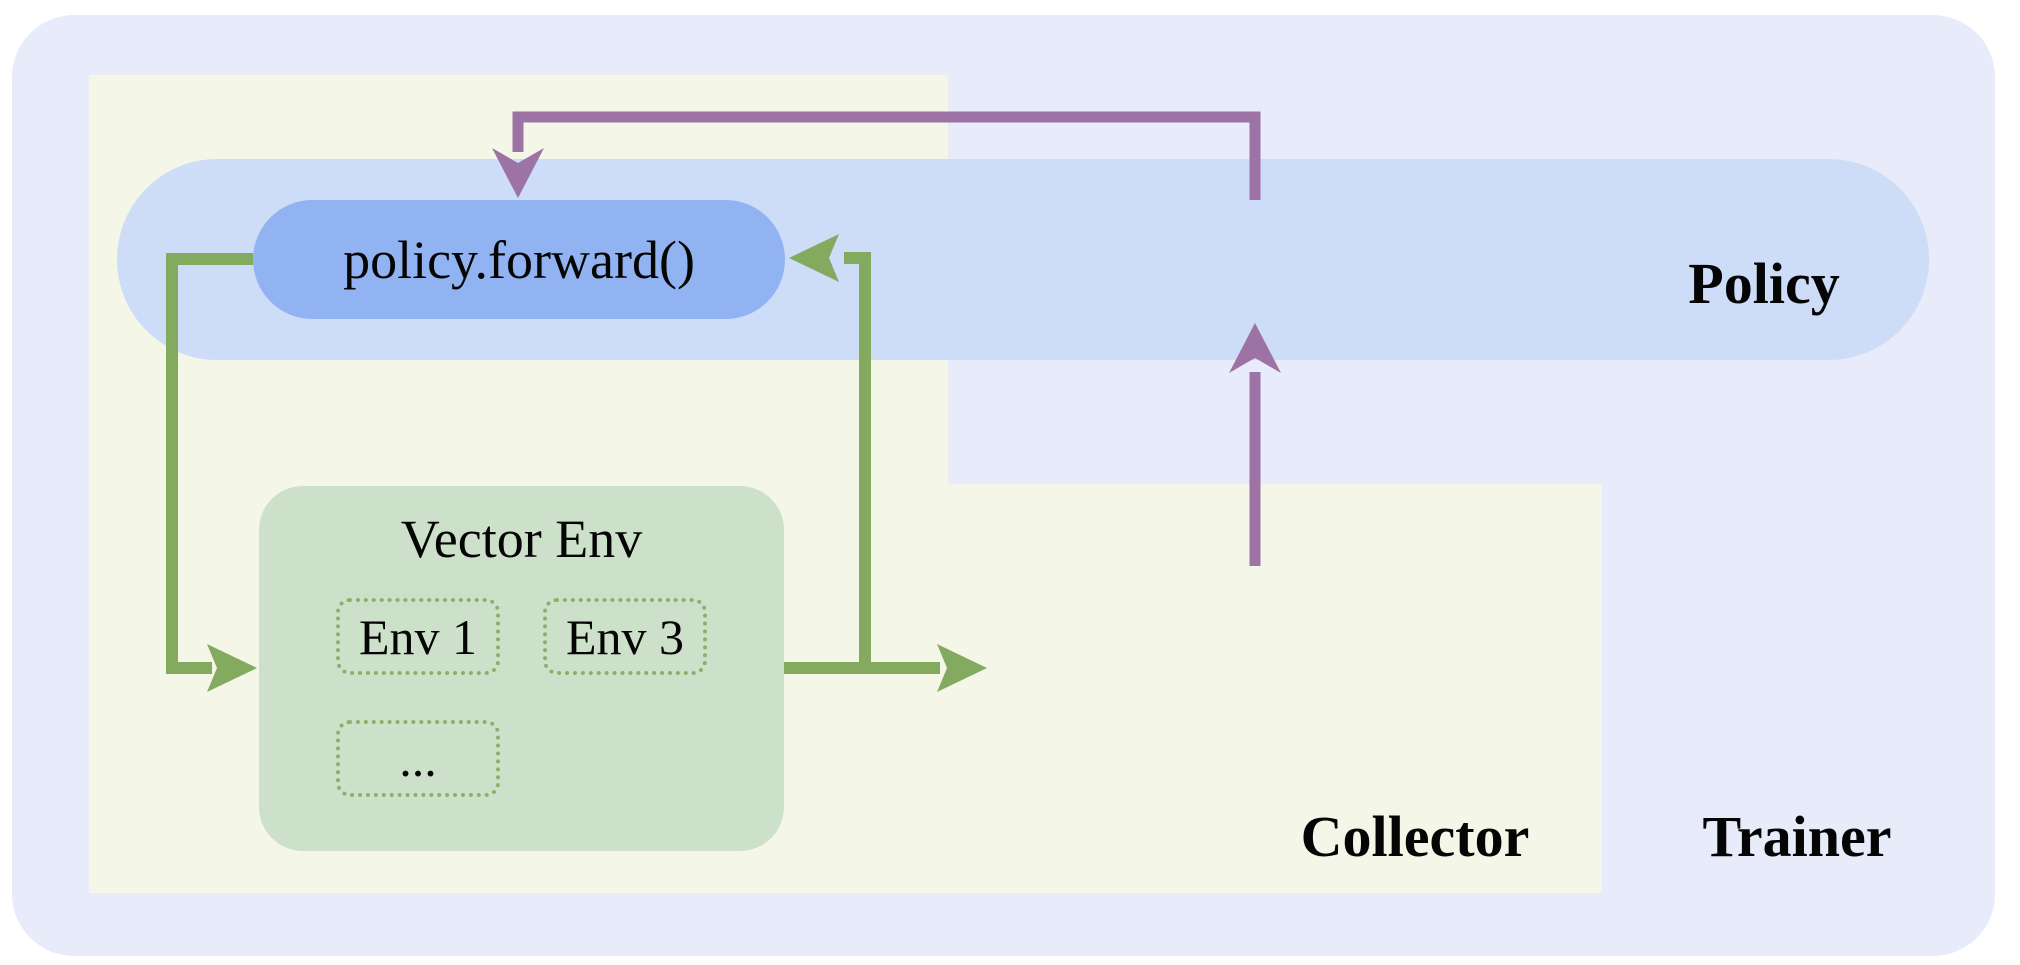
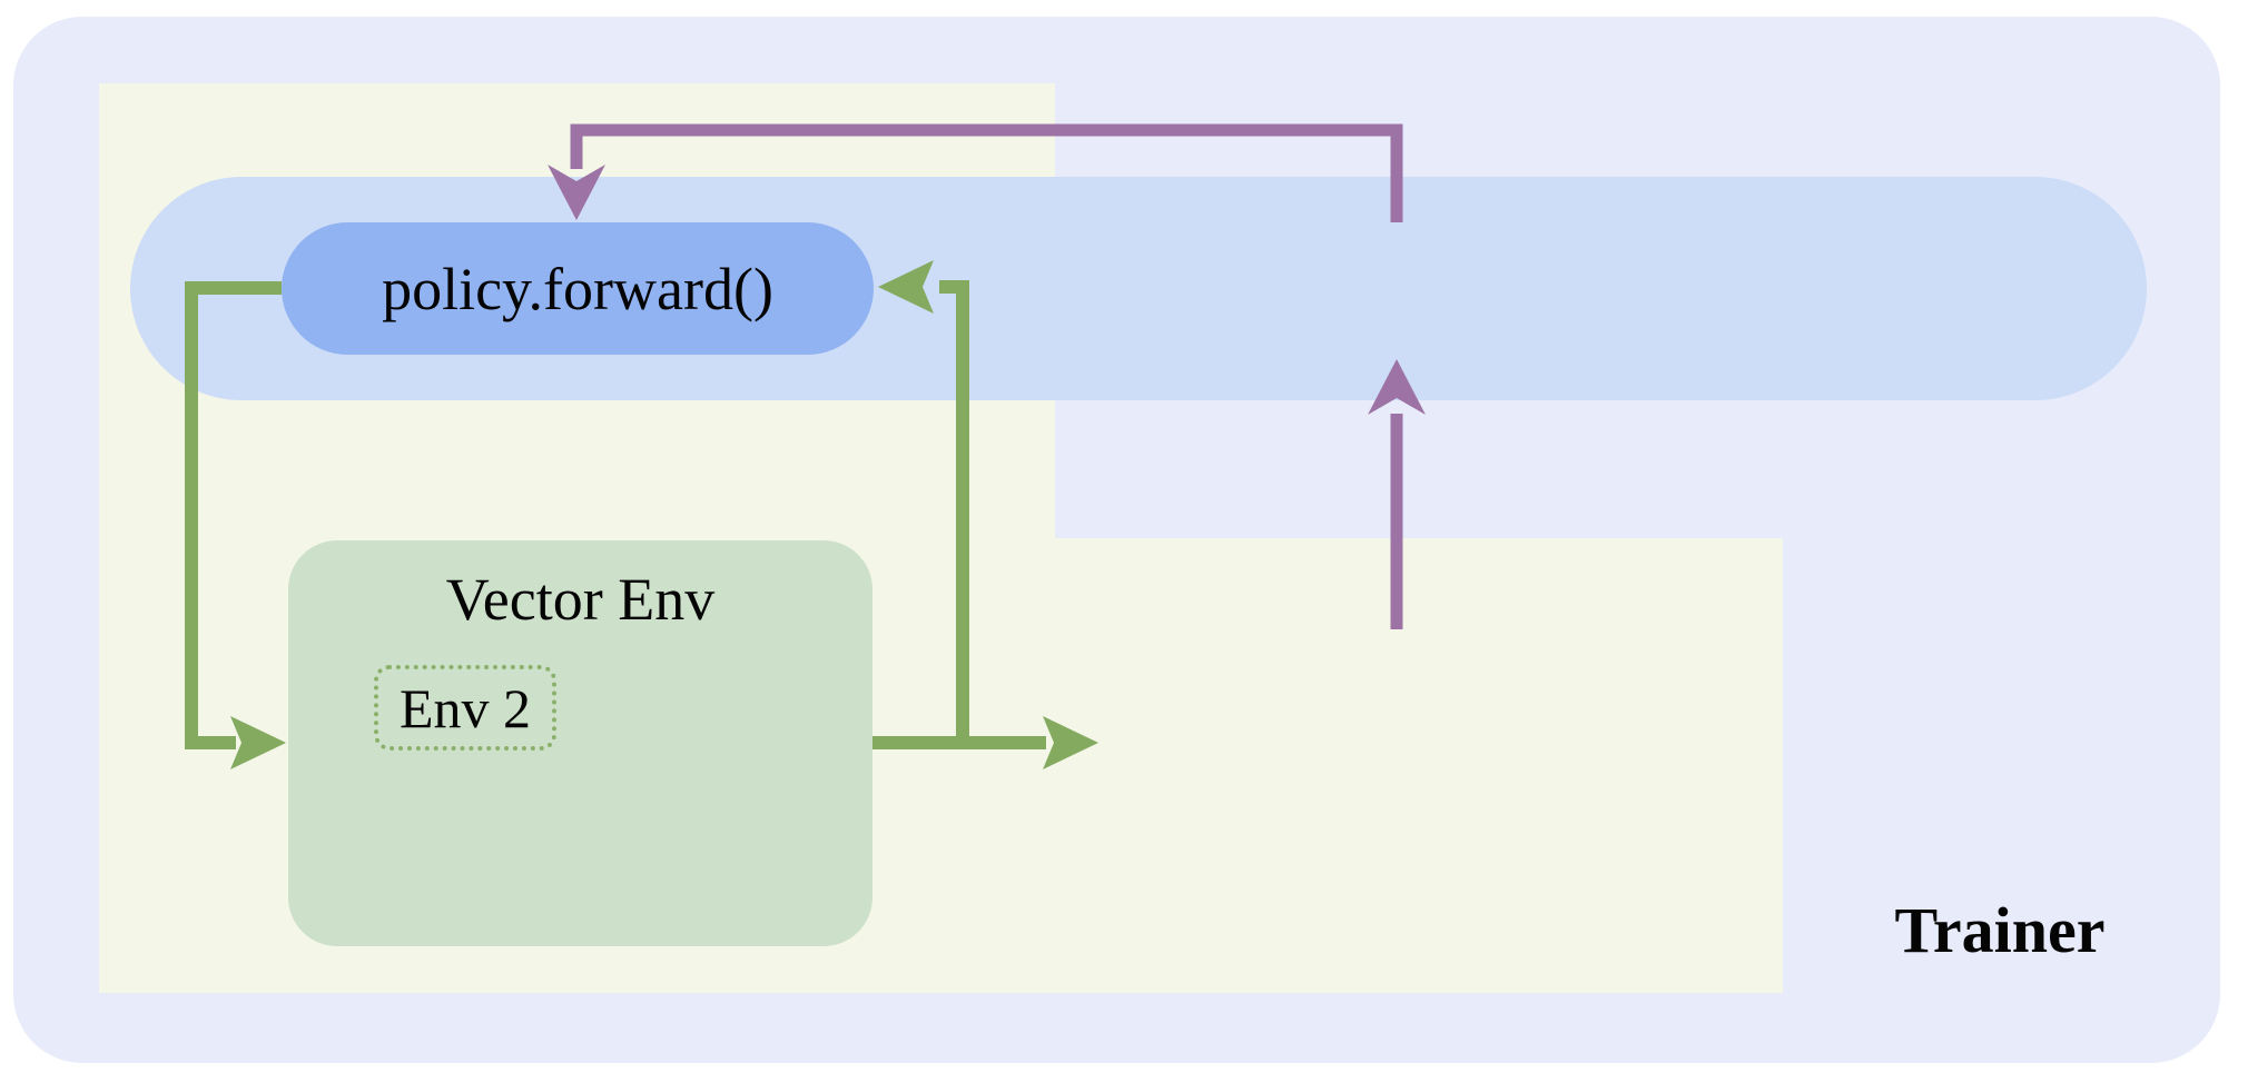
  policy.forward()
  Vector Env
- Env 1
- Env 3
+ Env 2
- ...
- Policy
- Collector
  Trainer
